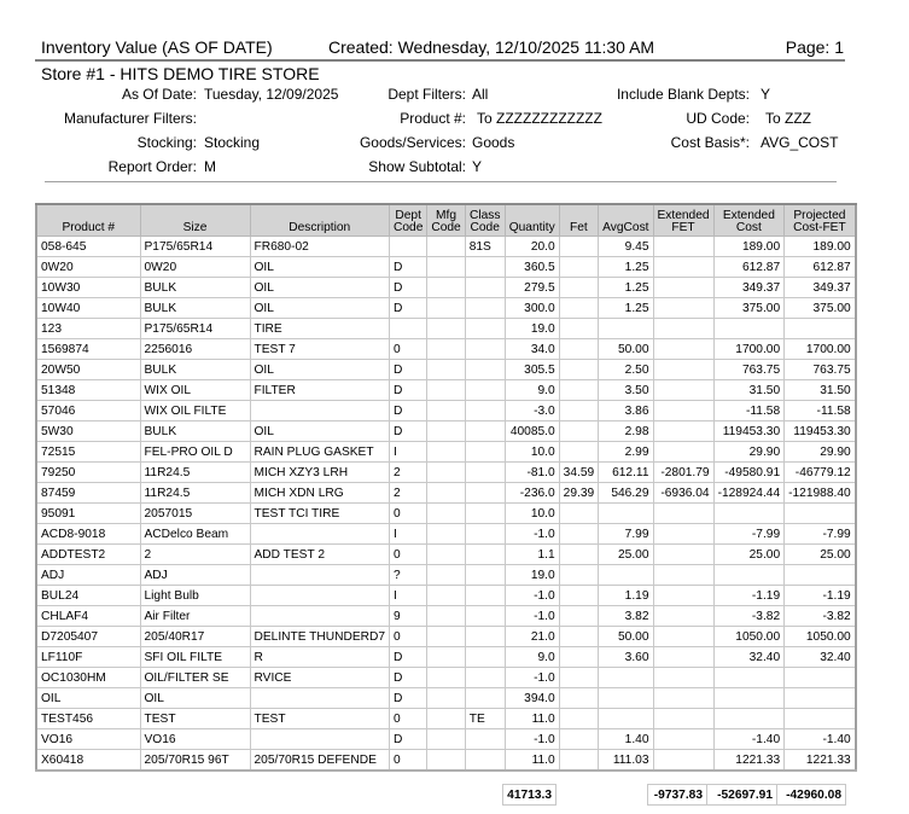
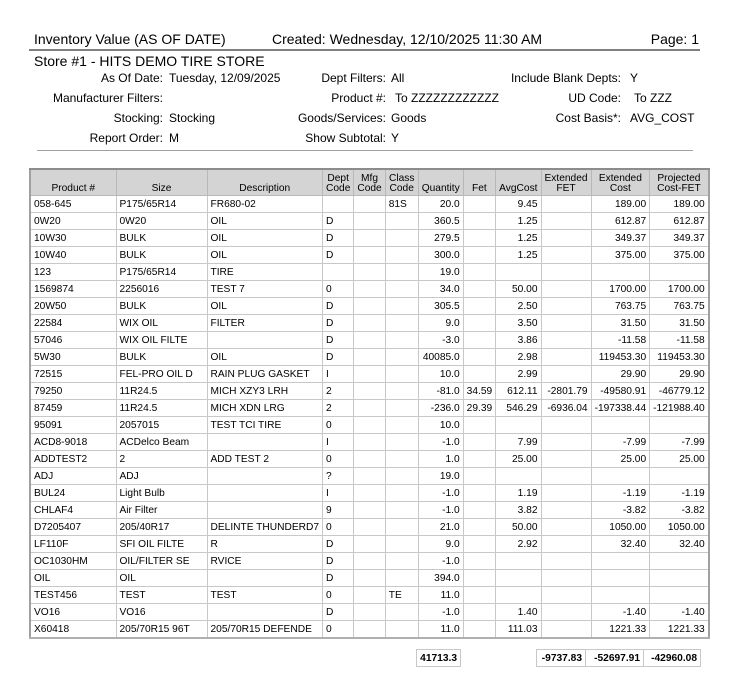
  Inventory Value (AS OF DATE)
  Created: Wednesday, 12/10/2025 11:30 AM
  Page: 1
  Store #1 - HITS DEMO TIRE STORE
  As Of Date:
  Tuesday, 12/09/2025
  Dept Filters:
  All
  Include Blank Depts:
  Y
  Manufacturer Filters:
  Product #:
  To ZZZZZZZZZZZZ
  UD Code:
  To ZZZ
  Stocking:
  Stocking
  Goods/Services:
  Goods
  Cost Basis*:
  AVG_COST
  Report Order:
  M
  Show Subtotal:
  Y
  Product #	Size	Description	DeptCode	MfgCode	ClassCode	Quantity	Fet	AvgCost	ExtendedFET	ExtendedCost	ProjectedCost-FET
  058-645	P175/65R14	FR680-02			81S	20.0		9.45		189.00	189.00
  0W20	0W20	OIL	D			360.5		1.25		612.87	612.87
  10W30	BULK	OIL	D			279.5		1.25		349.37	349.37
  10W40	BULK	OIL	D			300.0		1.25		375.00	375.00
  123	P175/65R14	TIRE				19.0
  1569874	2256016	TEST 7	0			34.0		50.00		1700.00	1700.00
  20W50	BULK	OIL	D			305.5		2.50		763.75	763.75
- 51348	WIX OIL	FILTER	D			9.0		3.50		31.50	31.50
+ 22584	WIX OIL	FILTER	D			9.0		3.50		31.50	31.50
  57046	WIX OIL FILTE		D			-3.0		3.86		-11.58	-11.58
  5W30	BULK	OIL	D			40085.0		2.98		119453.30	119453.30
  72515	FEL-PRO OIL D	RAIN PLUG GASKET	I			10.0		2.99		29.90	29.90
  79250	11R24.5	MICH XZY3 LRH	2			-81.0	34.59	612.11	-2801.79	-49580.91	-46779.12
- 87459	11R24.5	MICH XDN LRG	2			-236.0	29.39	546.29	-6936.04	-128924.44	-121988.40
+ 87459	11R24.5	MICH XDN LRG	2			-236.0	29.39	546.29	-6936.04	-197338.44	-121988.40
  95091	2057015	TEST TCI TIRE	0			10.0
  ACD8-9018	ACDelco Beam		I			-1.0		7.99		-7.99	-7.99
- ADDTEST2	2	ADD TEST 2	0			1.1		25.00		25.00	25.00
+ ADDTEST2	2	ADD TEST 2	0			1.0		25.00		25.00	25.00
  ADJ	ADJ		?			19.0
  BUL24	Light Bulb		I			-1.0		1.19		-1.19	-1.19
  CHLAF4	Air Filter		9			-1.0		3.82		-3.82	-3.82
  D7205407	205/40R17	DELINTE THUNDERD7	0			21.0		50.00		1050.00	1050.00
- LF110F	SFI OIL FILTE	R	D			9.0		3.60		32.40	32.40
+ LF110F	SFI OIL FILTE	R	D			9.0		2.92		32.40	32.40
  OC1030HM	OIL/FILTER SE	RVICE	D			-1.0
  OIL	OIL		D			394.0
  TEST456	TEST	TEST	0		TE	11.0
  VO16	VO16		D			-1.0		1.40		-1.40	-1.40
  X60418	205/70R15 96T	205/70R15 DEFENDE	0			11.0		111.03		1221.33	1221.33
  41713.3			-9737.83	-52697.91	-42960.08
